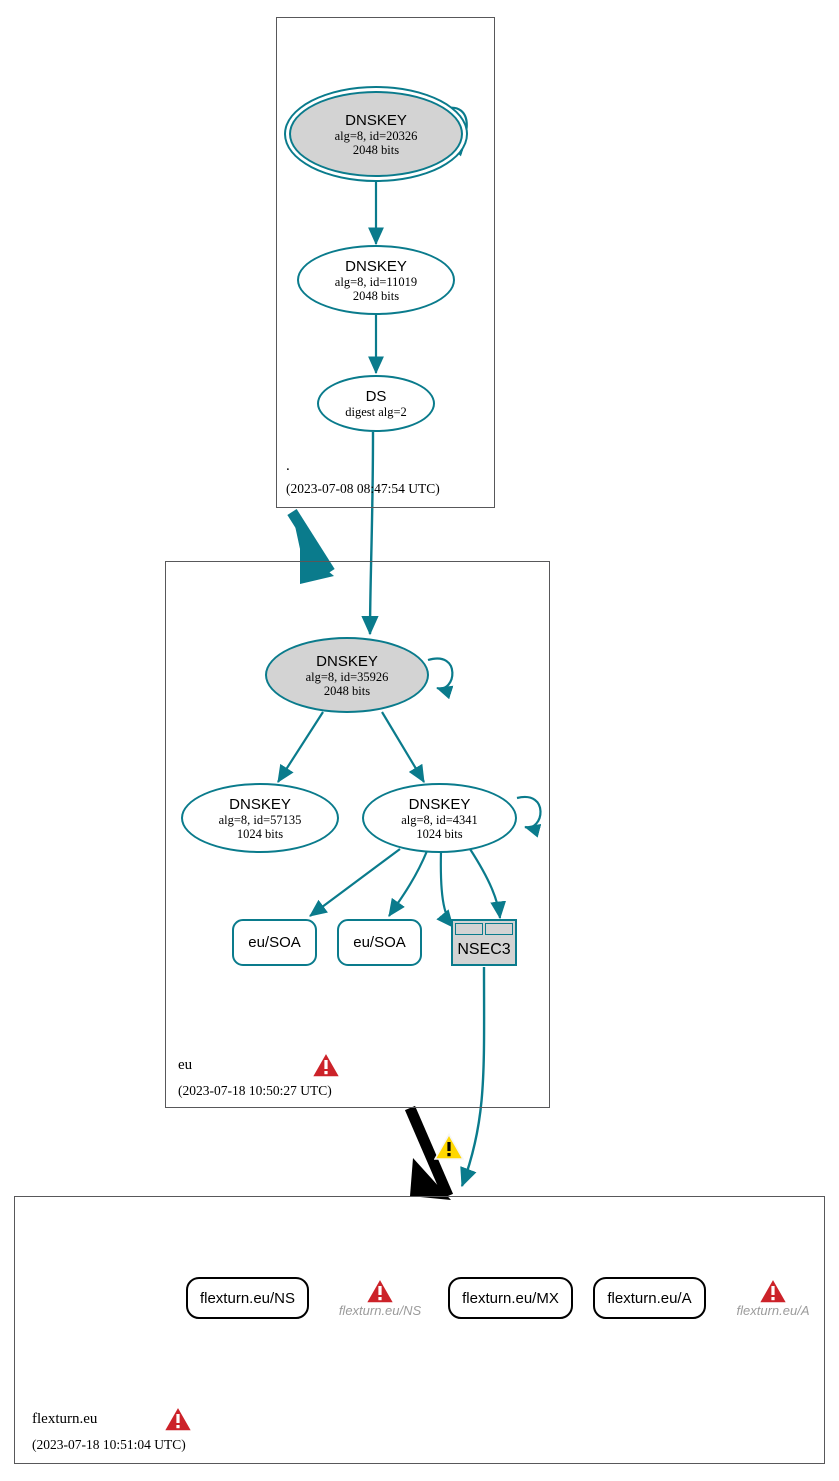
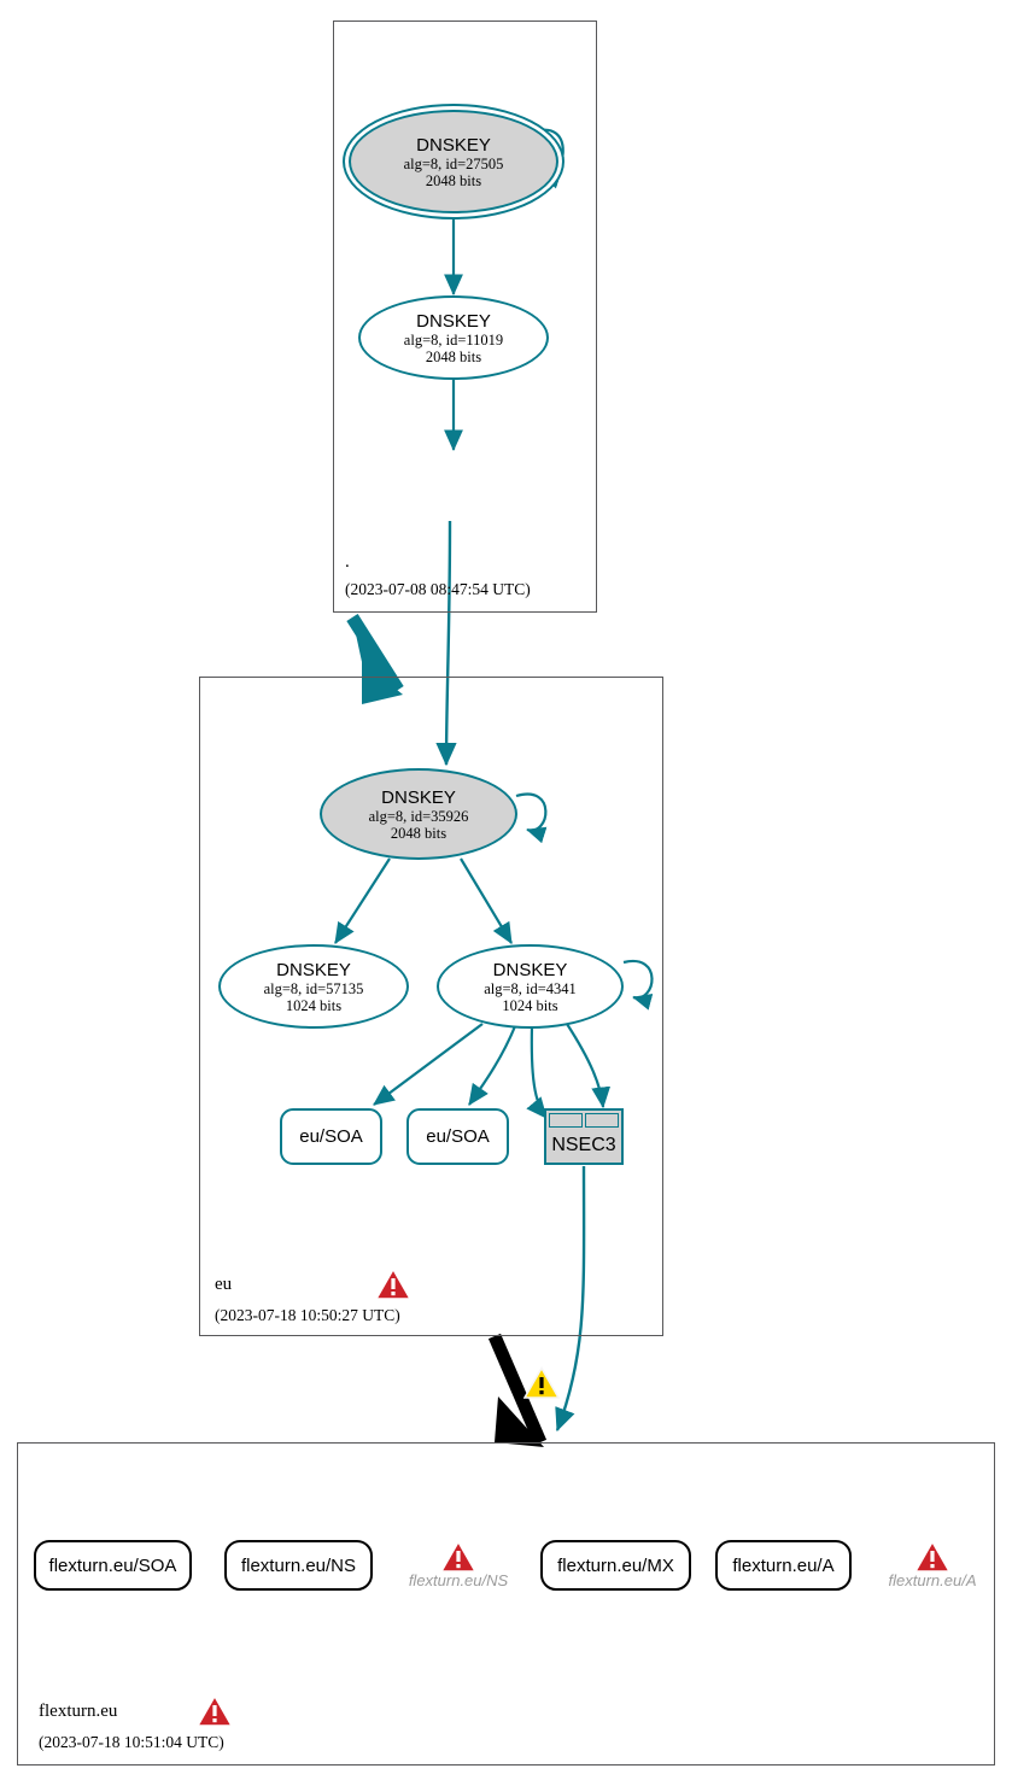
  DNSKEY
- alg=8, id=20326
+ alg=8, id=27505
  2048 bits
  DNSKEY
  alg=8, id=11019
  2048 bits
- DS
- digest alg=2
  .
  (2023-07-08 08:47:54 UTC)
  DNSKEY
  alg=8, id=35926
  2048 bits
  DNSKEY
  alg=8, id=57135
  1024 bits
  DNSKEY
  alg=8, id=4341
  1024 bits
  eu/SOA
  eu/SOA
  NSEC3
  eu
  (2023-07-18 10:50:27 UTC)
+ flexturn.eu/SOA
  flexturn.eu/NS
  flexturn.eu/NS
  flexturn.eu/MX
  flexturn.eu/A
  flexturn.eu/A
  flexturn.eu
  (2023-07-18 10:51:04 UTC)
